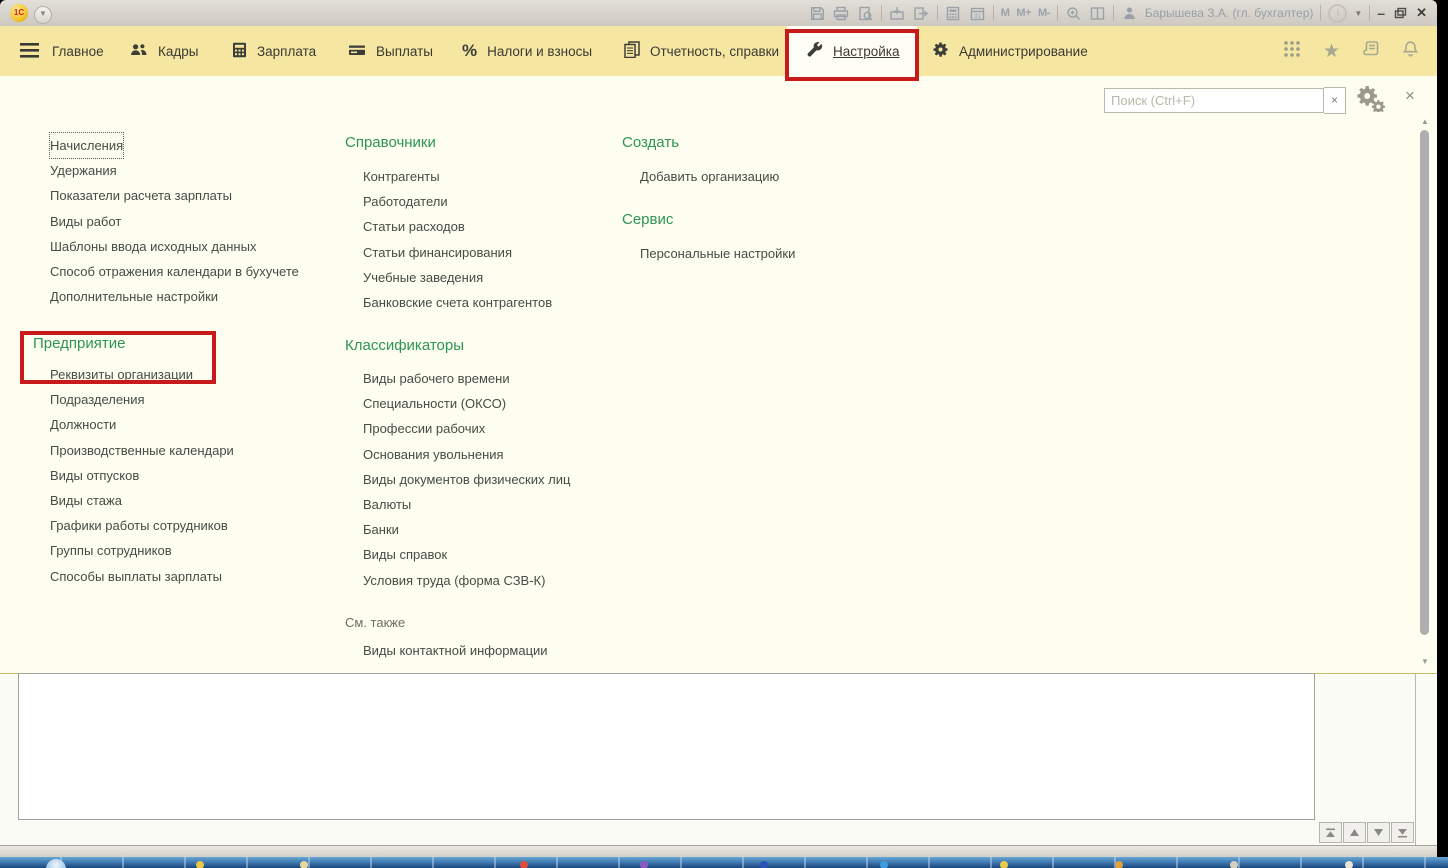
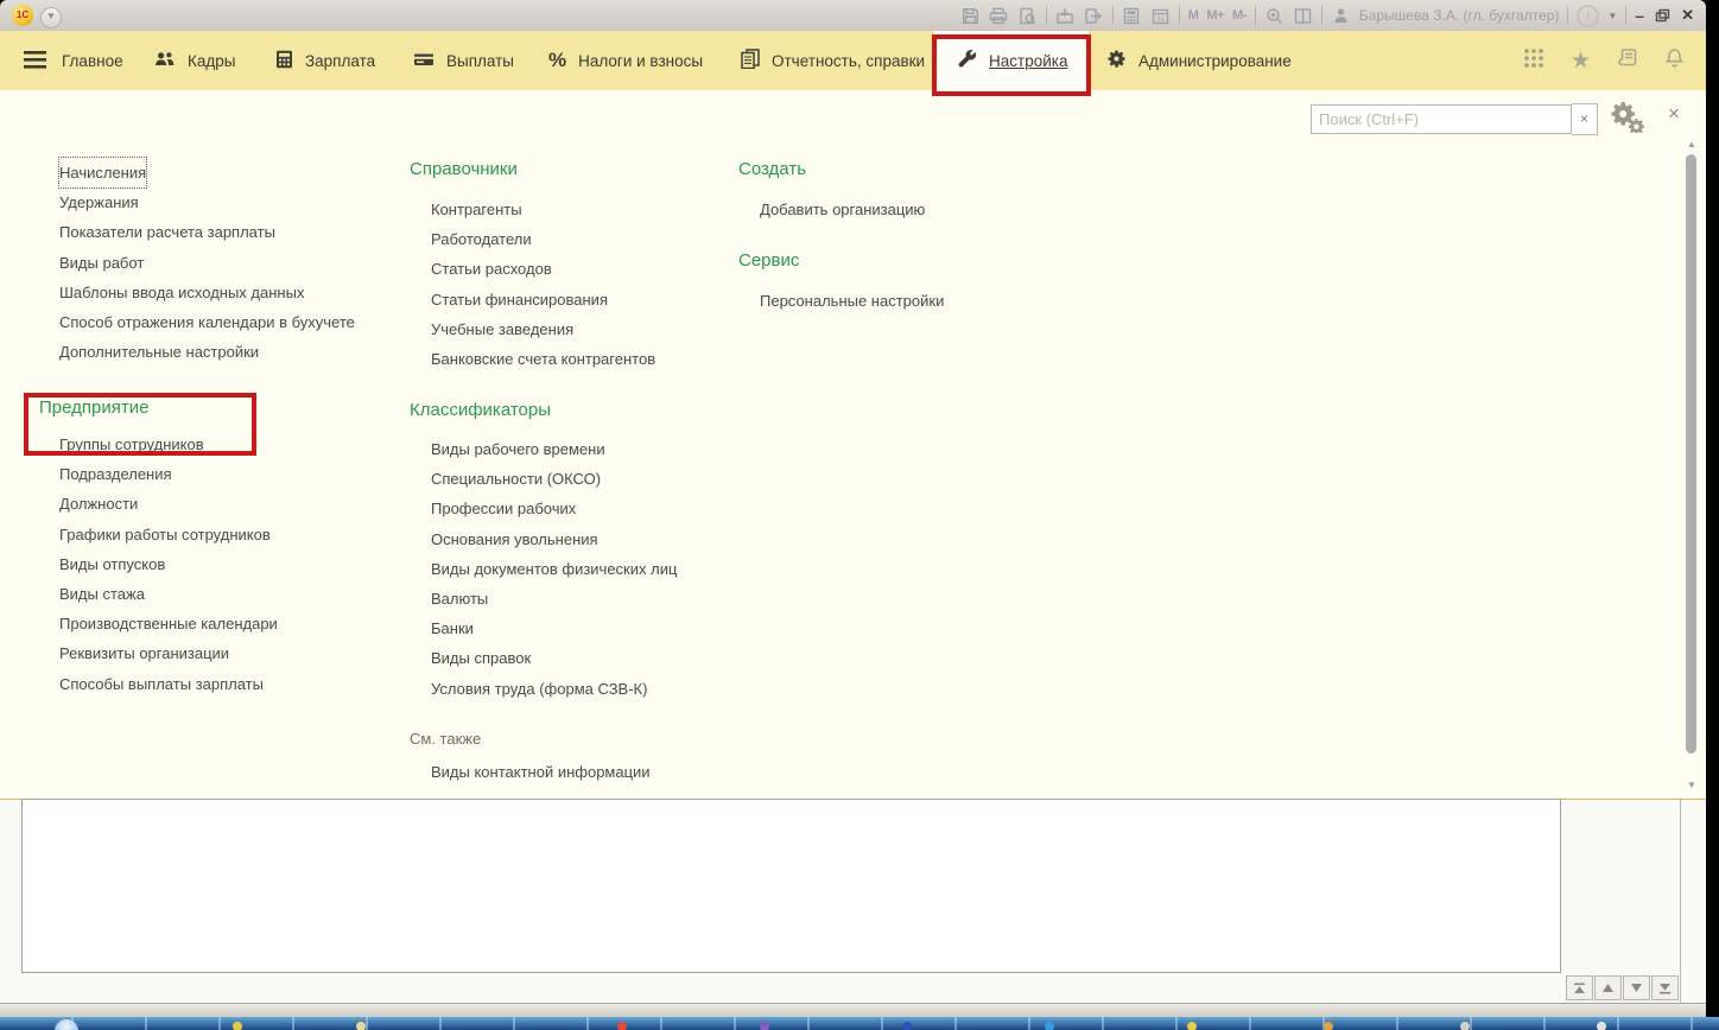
  1С
  ▼
  M
  M+
  M-
  Барышева З.А. (гл. бухгалтер)
  ▼
  –
  ✕
  Главное
  Кадры
  Зарплата
  Выплаты
  %
  Налоги и взносы
  Отчетность, справки
  Настройка
  Администрирование
  ★
  Поиск (Ctrl+F)
  ×
  ×
  ▲
  ▼
  Начисления
  Удержания
  Показатели расчета зарплаты
  Виды работ
  Шаблоны ввода исходных данных
  Способ отражения календари в бухучете
  Дополнительные настройки
  Предприятие
- Реквизиты организации
+ Группы сотрудников
  Подразделения
  Должности
- Производственные календари
+ Графики работы сотрудников
  Виды отпусков
  Виды стажа
- Графики работы сотрудников
+ Производственные календари
- Группы сотрудников
+ Реквизиты организации
  Способы выплаты зарплаты
  Справочники
  Контрагенты
  Работодатели
  Статьи расходов
  Статьи финансирования
  Учебные заведения
  Банковские счета контрагентов
  Классификаторы
  Виды рабочего времени
  Специальности (ОКСО)
  Профессии рабочих
  Основания увольнения
  Виды документов физических лиц
  Валюты
  Банки
  Виды справок
  Условия труда (форма СЗВ-К)
  См. также
  Виды контактной информации
  Создать
  Добавить организацию
  Сервис
  Персональные настройки
